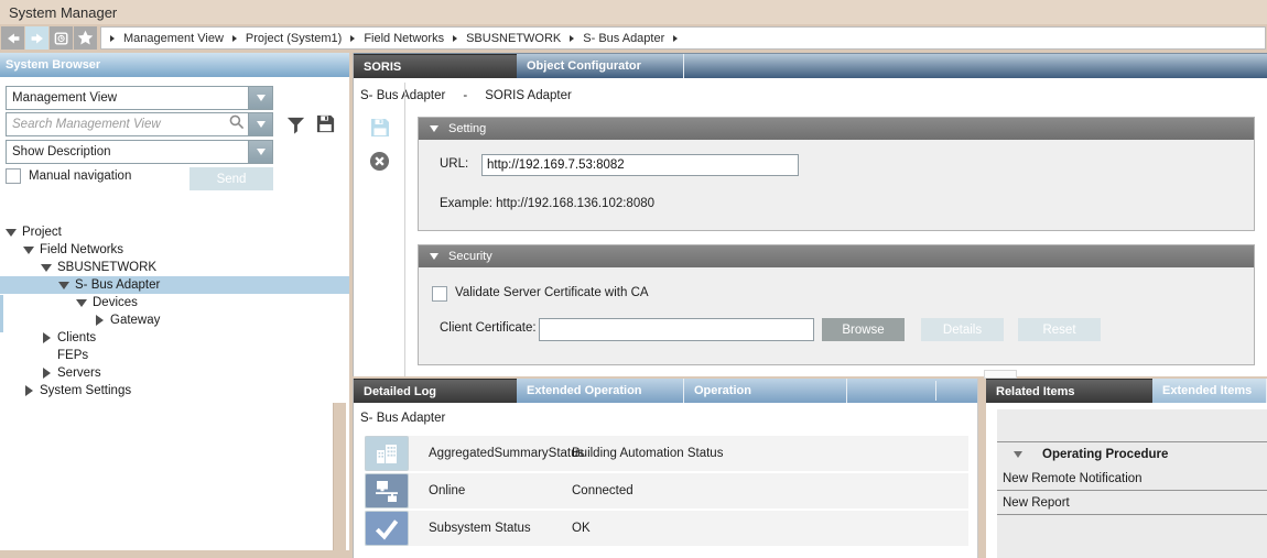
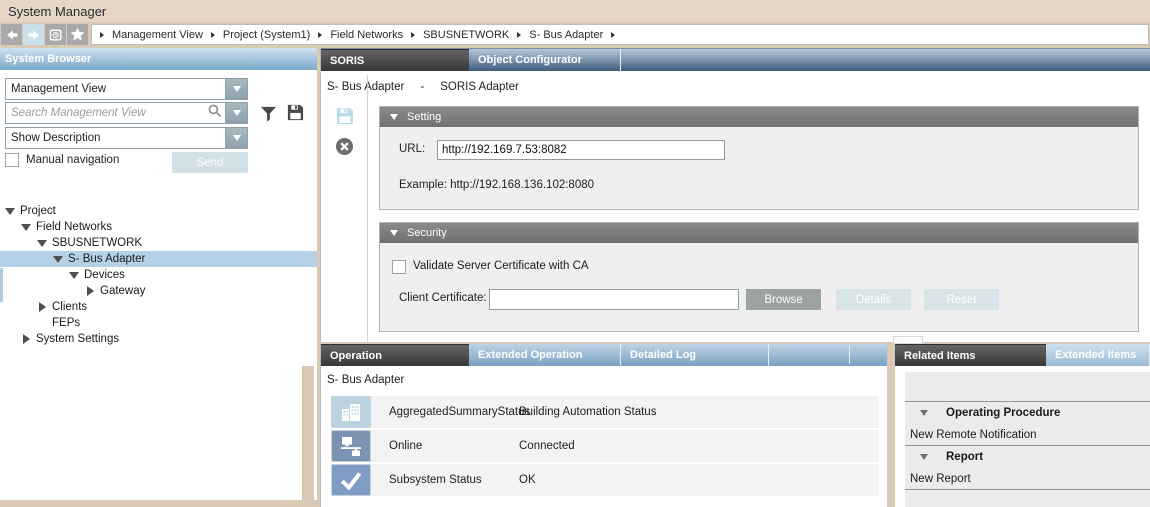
  System Manager
  Management View
  Project (System1)
  Field Networks
  SBUSNETWORK
  S- Bus Adapter
  System Browser
  Management View
  Search Management View
  Show Description
  Manual navigation
  Send
  Project
  Field Networks
  SBUSNETWORK
  S- Bus Adapter
  Devices
  Gateway
  Clients
  FEPs
- Servers
  System Settings
  SORIS
  Object Configurator
  S- Bus Adapter
  -
  SORIS Adapter
  Setting
  URL:
  http://192.169.7.53:8082
  Example: http://192.168.136.102:8080
  Security
  Validate Server Certificate with CA
  Client Certificate:
  Browse
  Details
  Reset
- Detailed Log
+ Operation
  Extended Operation
- Operation
+ Detailed Log
  S- Bus Adapter
  AggregatedSummaryStat
  Building Automation Status
  Online
  Connected
  Subsystem Status
  OK
  Related Items
  Extended Items
  Operating Procedure
  New Remote Notification
+ Report
  New Report
